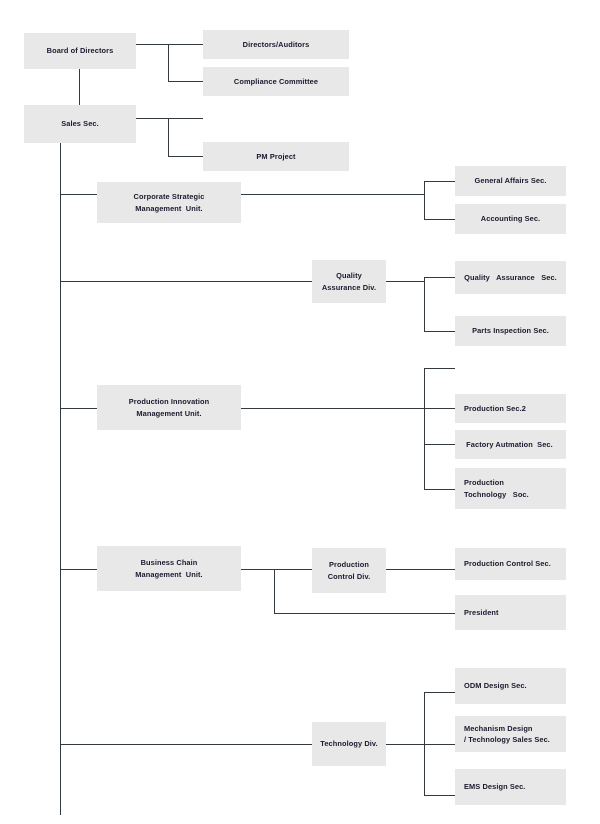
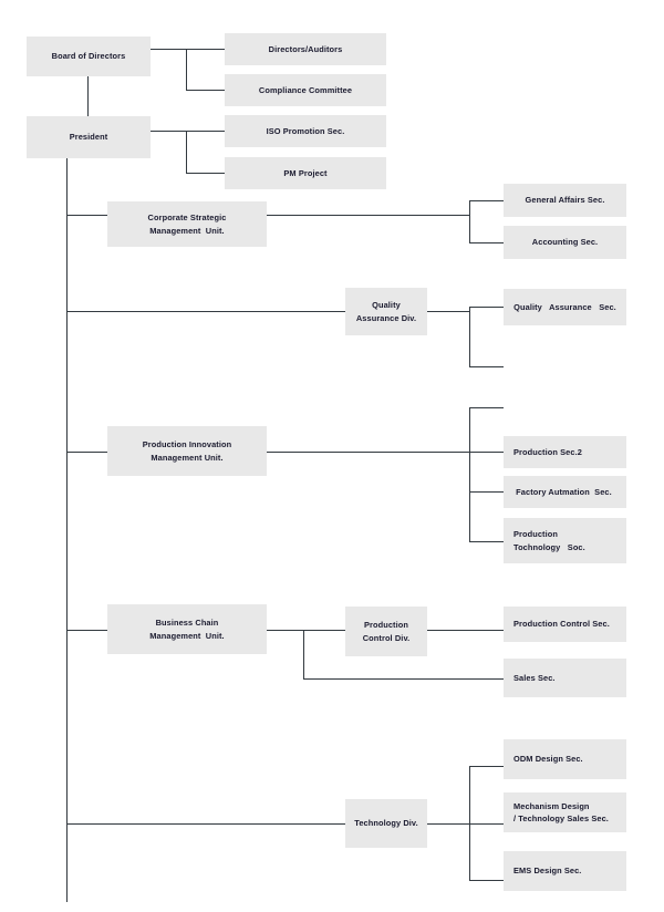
  Board of Directors
  Directors/Auditors
  Compliance Committee
- Sales Sec.
+ President
+ ISO Promotion Sec.
  PM Project
  Corporate Strategic
  Management Unit.
  General Affairs Sec.
  Accounting Sec.
  Quality
  Assurance Div.
  Quality Assurance Sec.
- Parts Inspection Sec.
  Production Innovation
  Management Unit.
  Production Sec.2
  Factory Autmation Sec.
  Production
  Tochnology Soc.
  Business Chain
  Management Unit.
  Production
  Control Div.
  Production Control Sec.
- President
+ Sales Sec.
  Technology Div.
  ODM Design Sec.
  Mechanism Design
  / Technology Sales Sec.
  EMS Design Sec.
